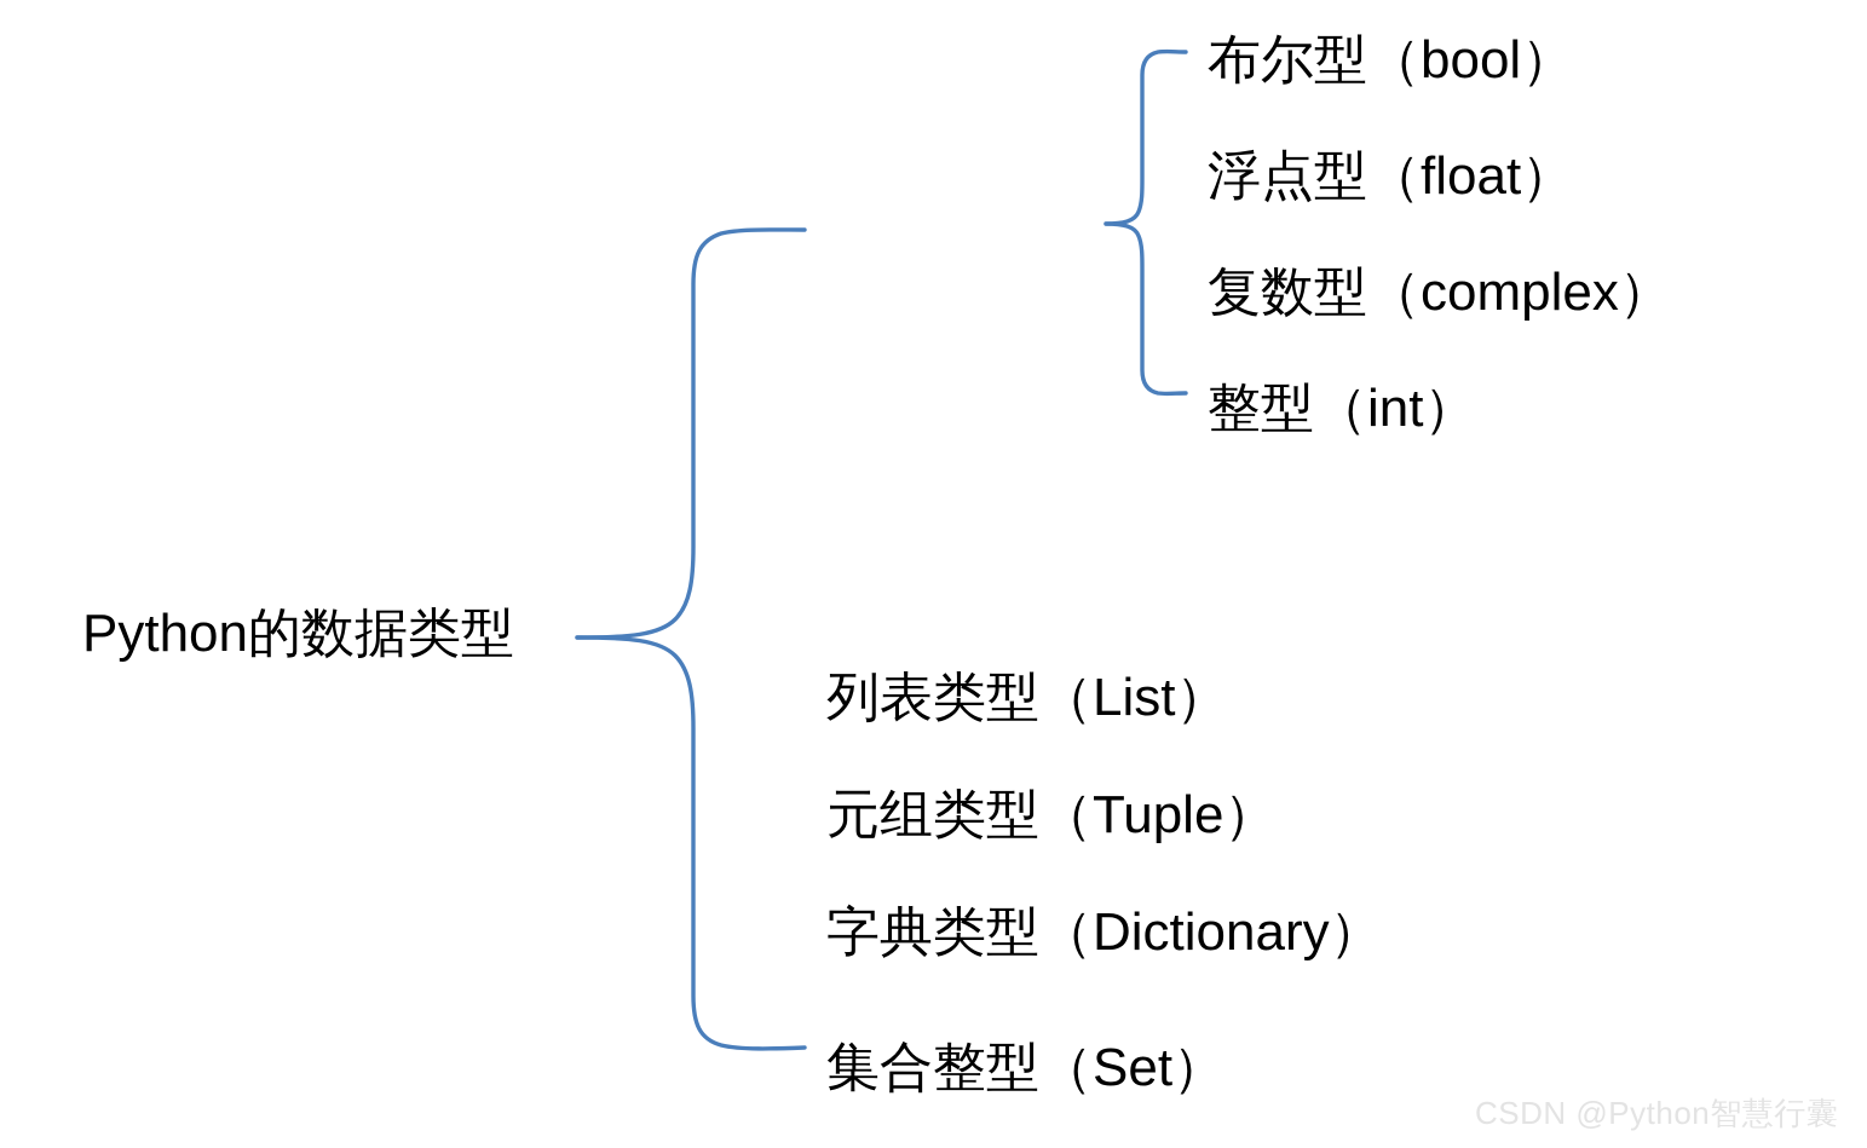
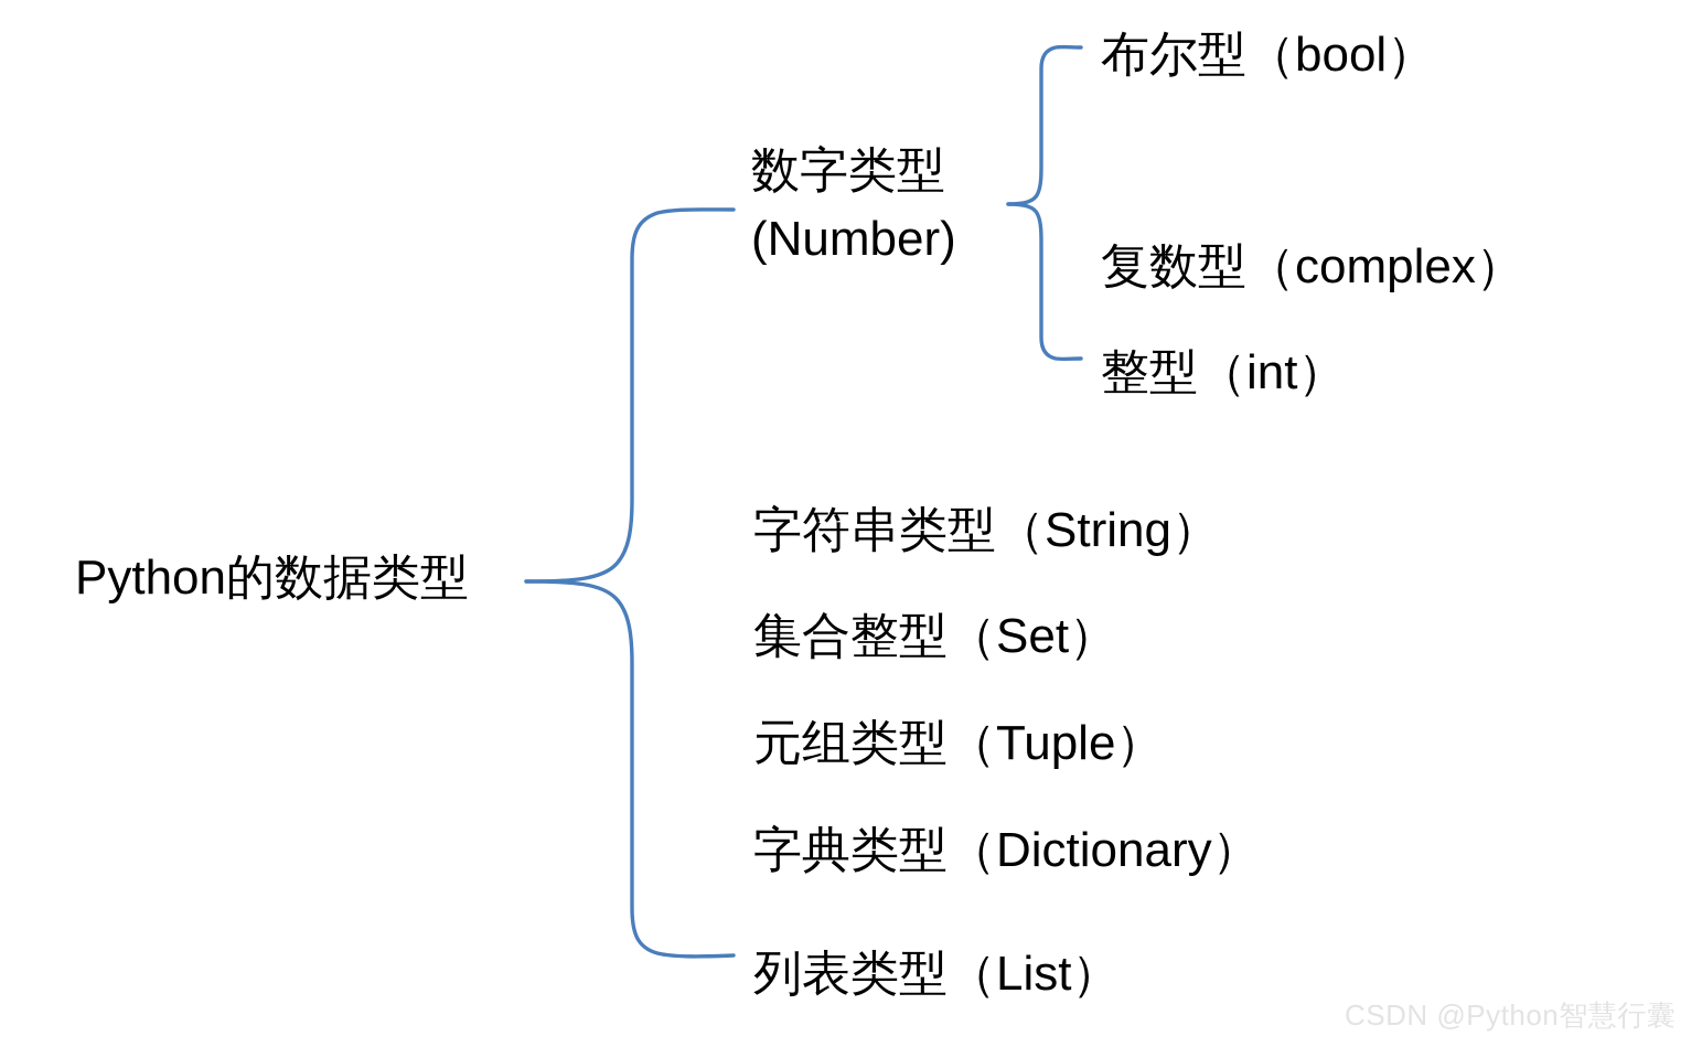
  Python的数据类型
+ 数字类型
+ (Number)
  布尔型（bool）
- 浮点型（float）
  复数型（complex）
  整型（int）
+ 字符串类型（String）
- 列表类型（List）
+ 集合整型（Set）
  元组类型（Tuple）
  字典类型（Dictionary）
- 集合整型（Set）
+ 列表类型（List）
  CSDN @Python智慧行囊
